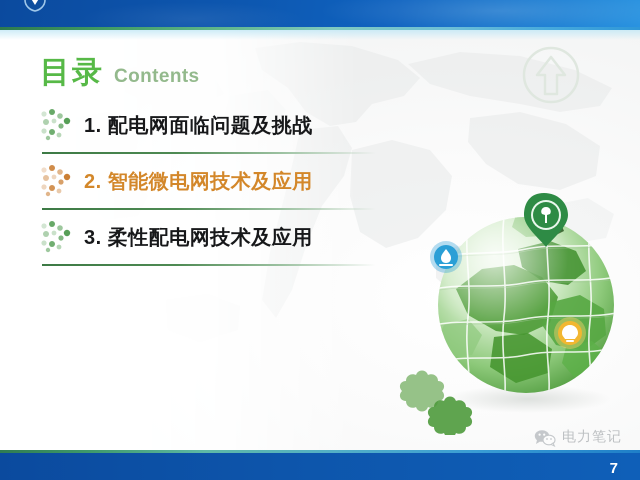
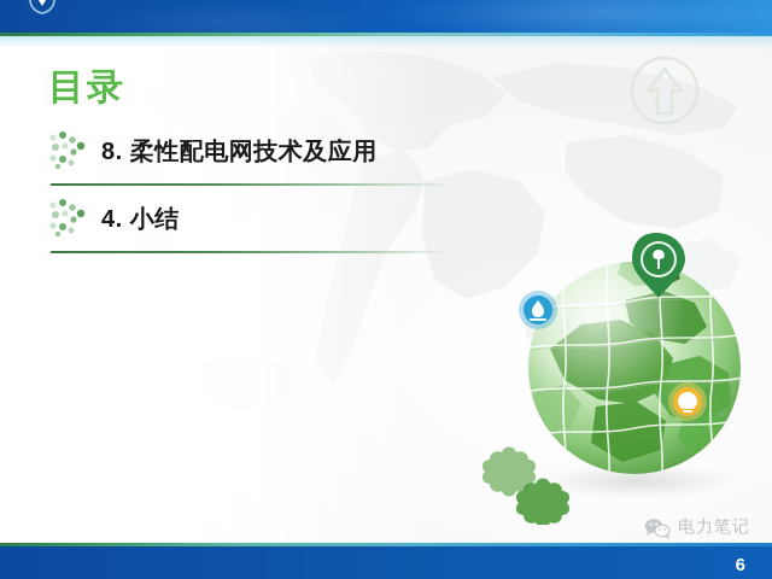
  目录
- Contents
- 1. 配电网面临问题及挑战
- 2. 智能微电网技术及应用
- 3. 柔性配电网技术及应用
+ 8. 柔性配电网技术及应用
+ 4. 小结
  电力笔记
- 7
+ 6
